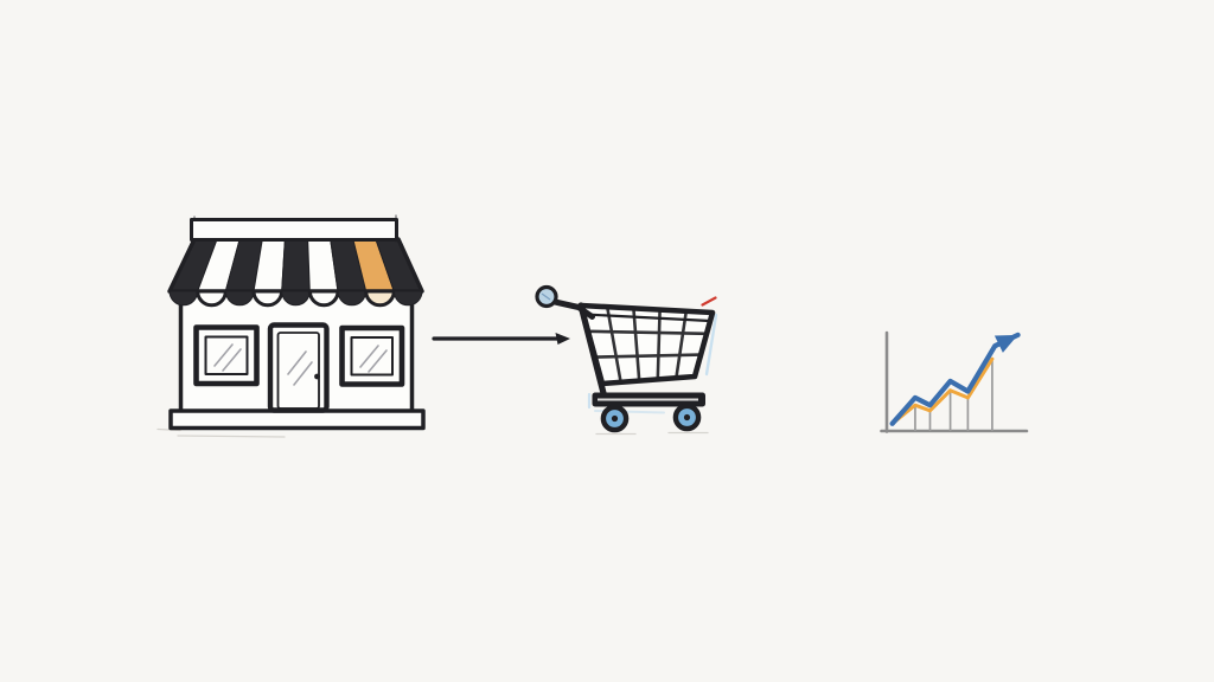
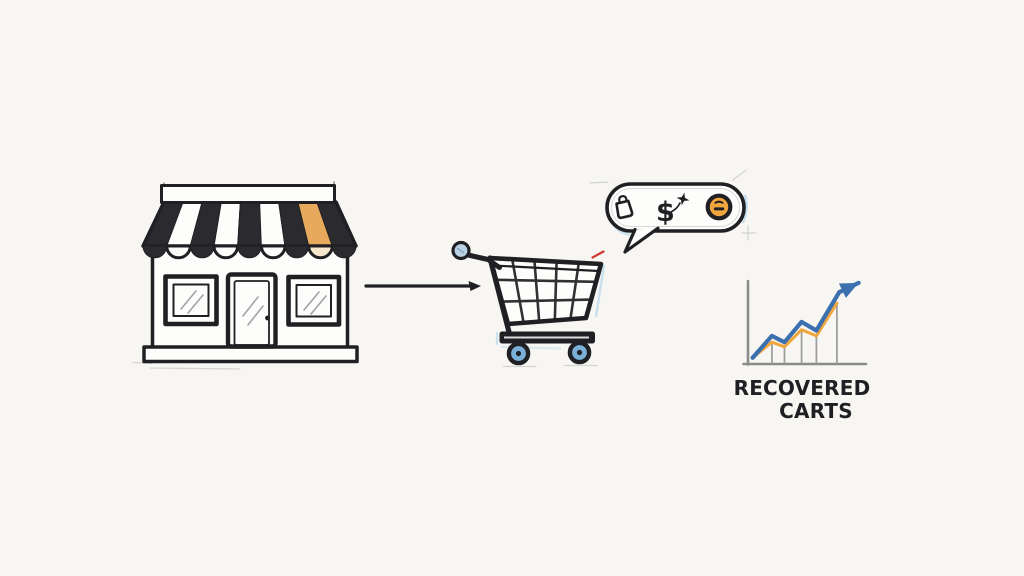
+ $
+ RECOVERED
+ CARTS
